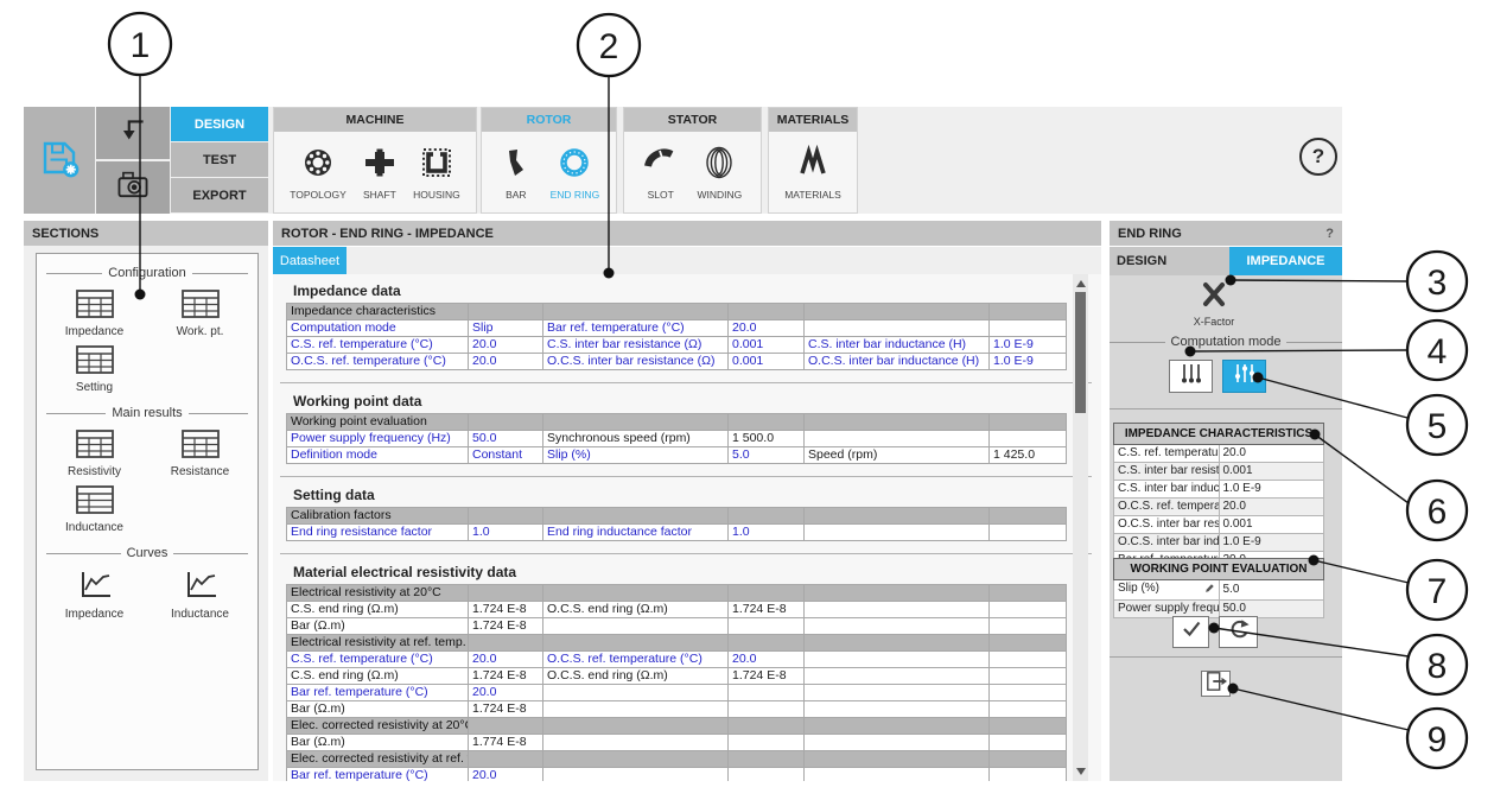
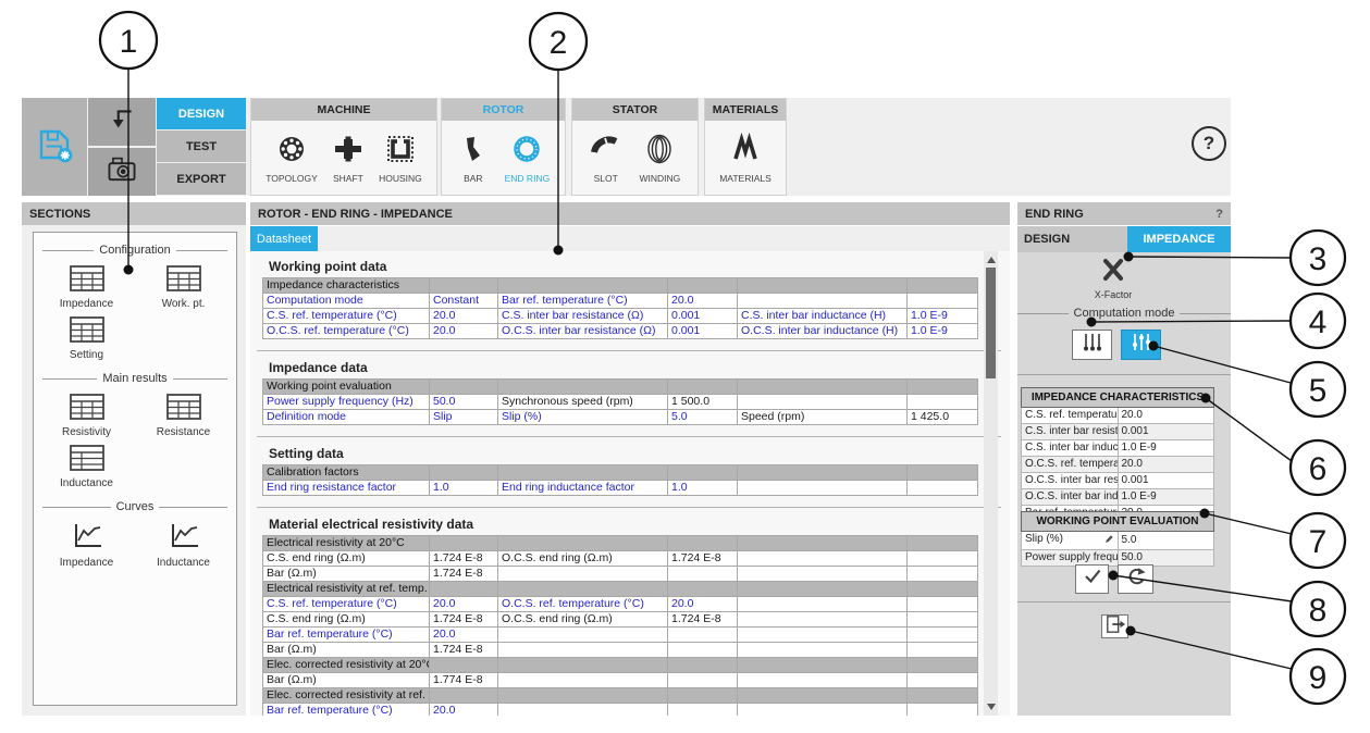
  DESIGN
  TEST
  EXPORT
  MACHINE
  TOPOLOGY
  SHAFT
  HOUSING
  ROTOR
  BAR
  END RING
  STATOR
  SLOT
  WINDING
  MATERIALS
  MATERIALS
  ?
  SECTIONS
  Configuration
  Impedance
  Work. pt.
  Setting
  Main results
  Resistivity
  Resistance
  Inductance
  Curves
  Impedance
  Inductance
  ROTOR - END RING - IMPEDANCE
  Datasheet
- Impedance data
+ Working point data
  Impedance characteristics
- Computation mode	Slip	Bar ref. temperature (°C)	20.0
+ Computation mode	Constant	Bar ref. temperature (°C)	20.0
  C.S. ref. temperature (°C)	20.0	C.S. inter bar resistance (Ω)	0.001	C.S. inter bar inductance (H)	1.0 E-9
  O.C.S. ref. temperature (°C)	20.0	O.C.S. inter bar resistance (Ω)	0.001	O.C.S. inter bar inductance (H)	1.0 E-9
- Working point data
+ Impedance data
  Working point evaluation
  Power supply frequency (Hz)	50.0	Synchronous speed (rpm)	1 500.0
- Definition mode	Constant	Slip (%)	5.0	Speed (rpm)	1 425.0
+ Definition mode	Slip	Slip (%)	5.0	Speed (rpm)	1 425.0
  Setting data
  Calibration factors
  End ring resistance factor	1.0	End ring inductance factor	1.0
  Material electrical resistivity data
  Electrical resistivity at 20°C
  C.S. end ring (Ω.m)	1.724 E-8	O.C.S. end ring (Ω.m)	1.724 E-8
  Bar (Ω.m)	1.724 E-8
  Electrical resistivity at ref. temp.
  C.S. ref. temperature (°C)	20.0	O.C.S. ref. temperature (°C)	20.0
  C.S. end ring (Ω.m)	1.724 E-8	O.C.S. end ring (Ω.m)	1.724 E-8
  Bar ref. temperature (°C)	20.0
  Bar (Ω.m)	1.724 E-8
  Elec. corrected resistivity at 20°
  Bar (Ω.m)	1.774 E-8
  Elec. corrected resistivity at ref.
  Bar ref. temperature (°C)	20.0
  END RING
  ?
  DESIGN
  IMPEDANCE
  X-Factor
  Computation mode
  IMPEDANCE CHARACTERISTICS
  C.S. ref. temperatu	20.0
  C.S. inter bar resist	0.001
  C.S. inter bar induc	1.0 E-9
  O.C.S. ref. tempera	20.0
  WORKING POINT EVALUATION
  Slip (%)	5.0
  Power supply frequ	50.0
  1
  2
  3
  4
  5
  6
  7
  8
  9
